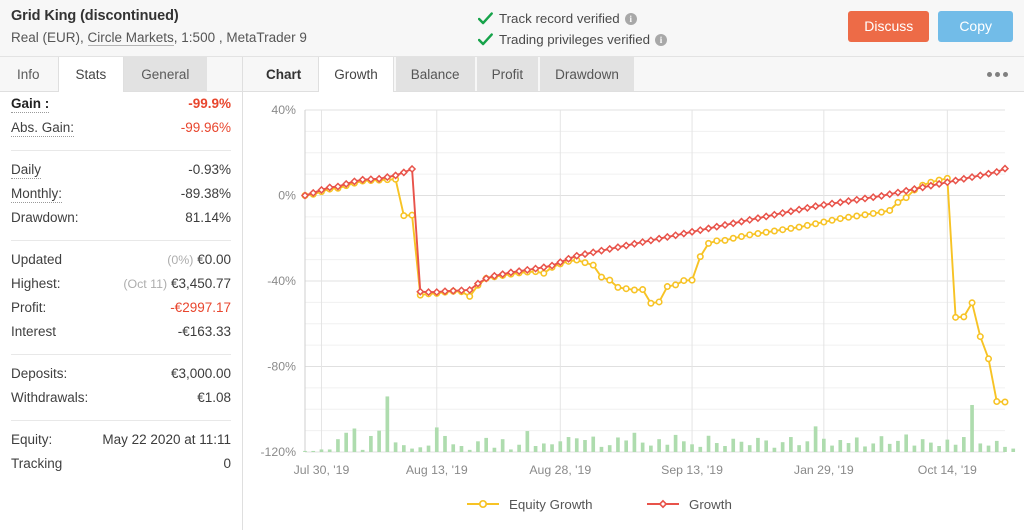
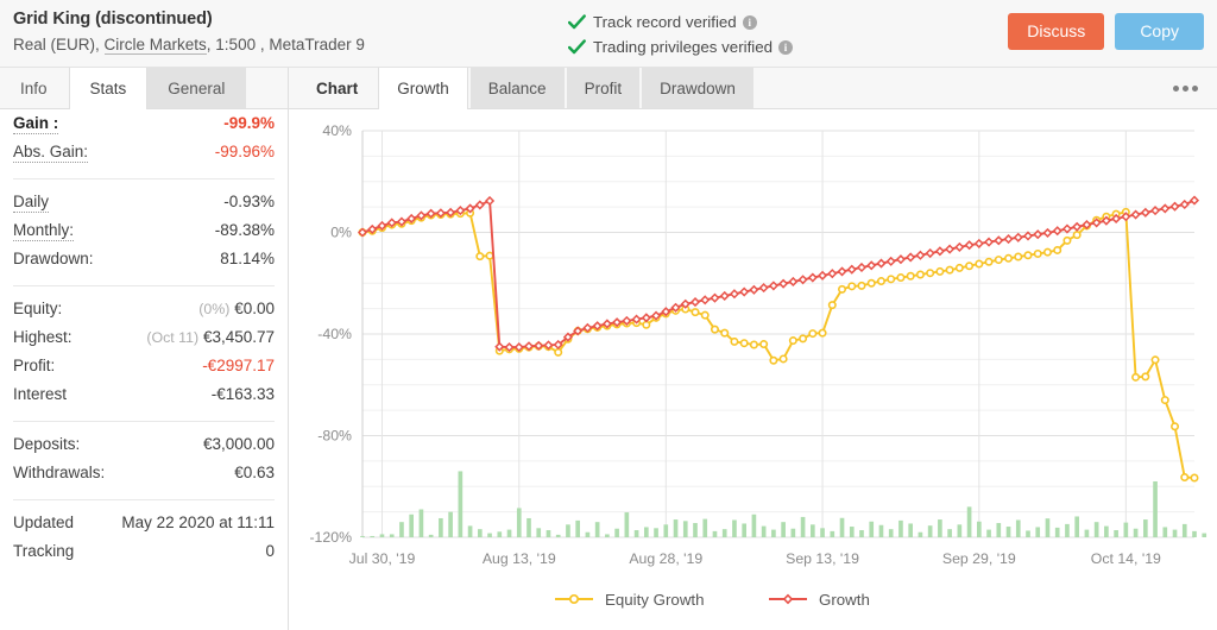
  Grid King (discontinued)
  Real (EUR), Circle Markets, 1:500 , MetaTrader 9
  Track record verified
  i
  Trading privileges verified
  i
  Discuss
  Copy
  Info
  Stats
  General
  Gain :
  -99.9%
  Abs. Gain:
  -99.96%
  Daily
  -0.93%
  Monthly:
  -89.38%
  Drawdown:
  81.14%
- Updated
+ Equity:
  (0%) €0.00
  Highest:
  (Oct 11) €3,450.77
  Profit:
  -€2997.17
  Interest
  -€163.33
  Deposits:
  €3,000.00
  Withdrawals:
- €1.08
+ €0.63
- Equity:
+ Updated
  May 22 2020 at 11:11
  Tracking
  0
  Chart
  Growth
  Balance
  Profit
  Drawdown
  40%
  0%
  -40%
  -80%
  -120%
  Jul 30, '19
  Aug 13, '19
  Aug 28, '19
  Sep 13, '19
- Jan 29, '19
+ Sep 29, '19
  Oct 14, '19
  Equity Growth
  Growth
